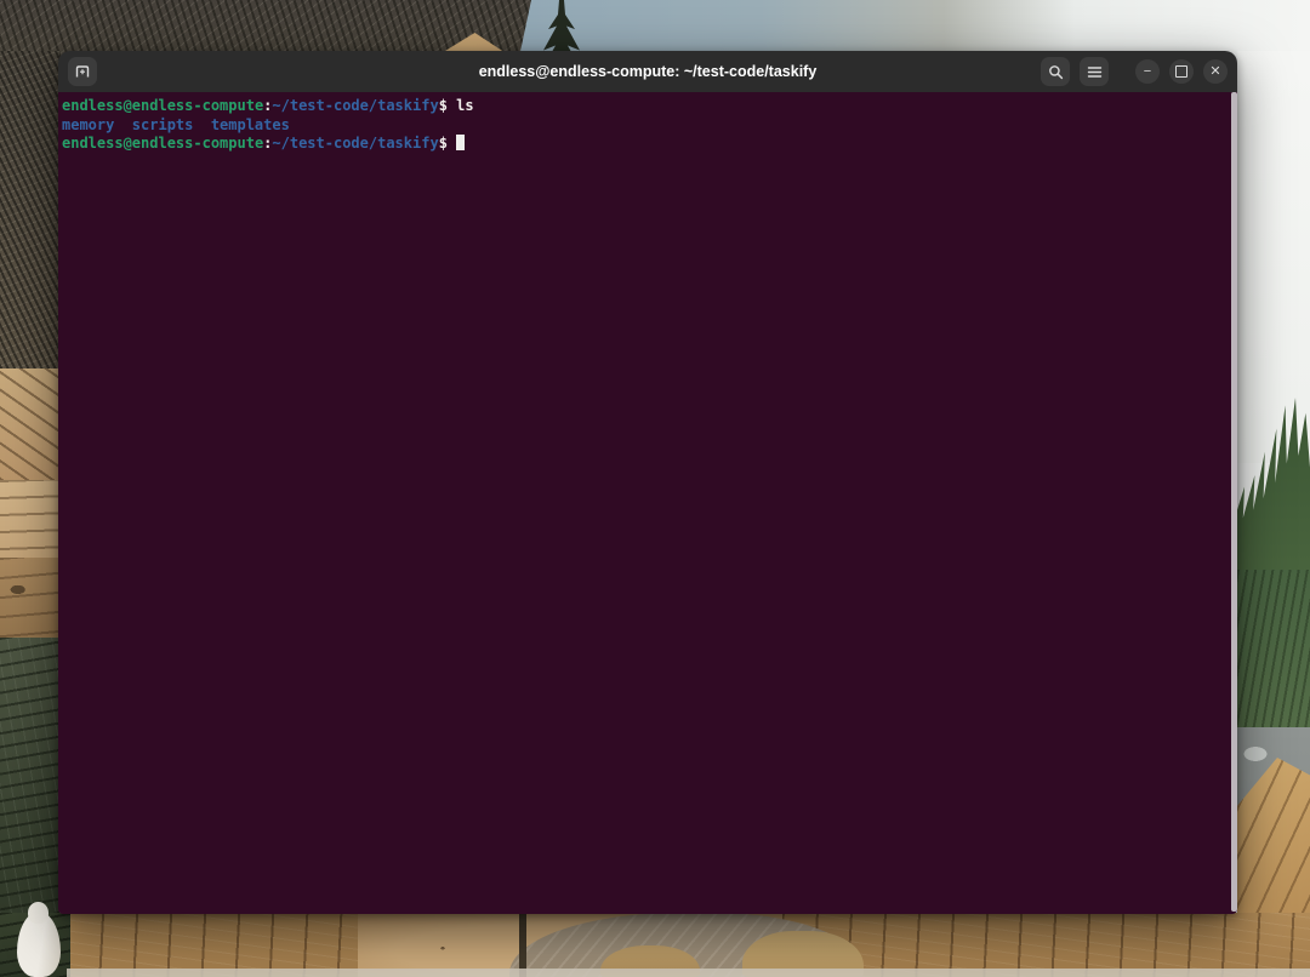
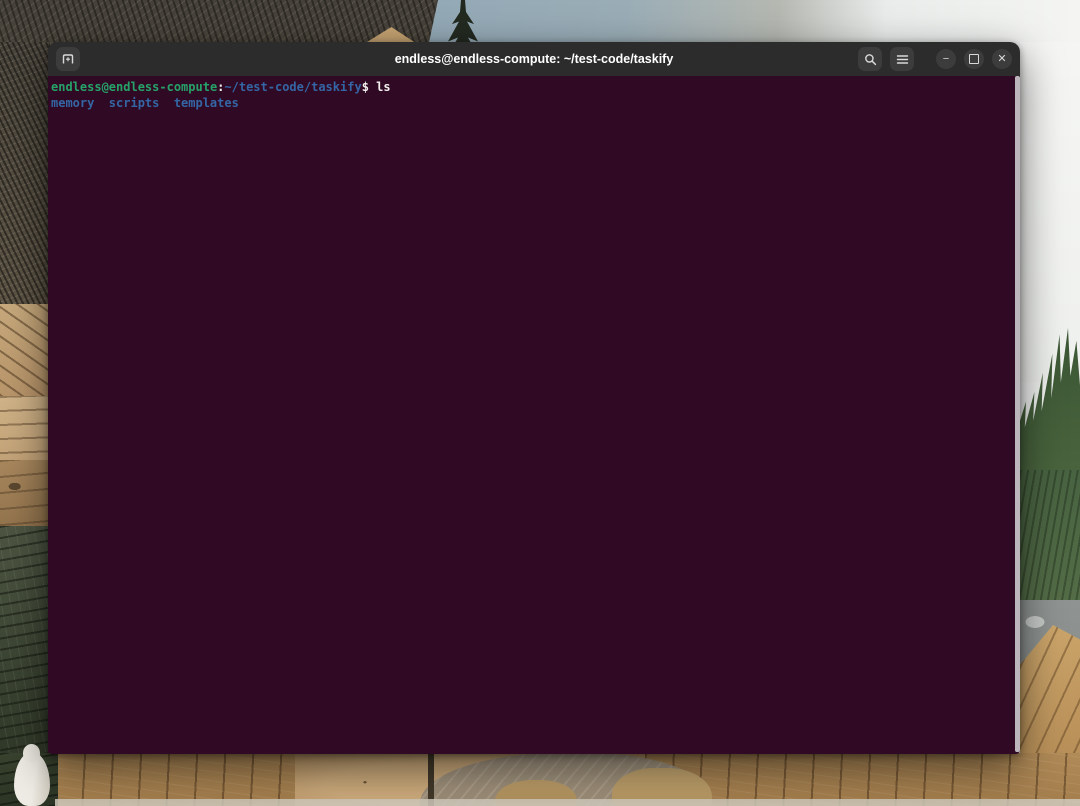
  endless@endless-compute: ~/test-code/taskify
  −
  ✕
  endless@endless-compute:~/test-code/taskify$ ls
  memory scripts templates
- endless@endless-compute:~/test-code/taskify$
